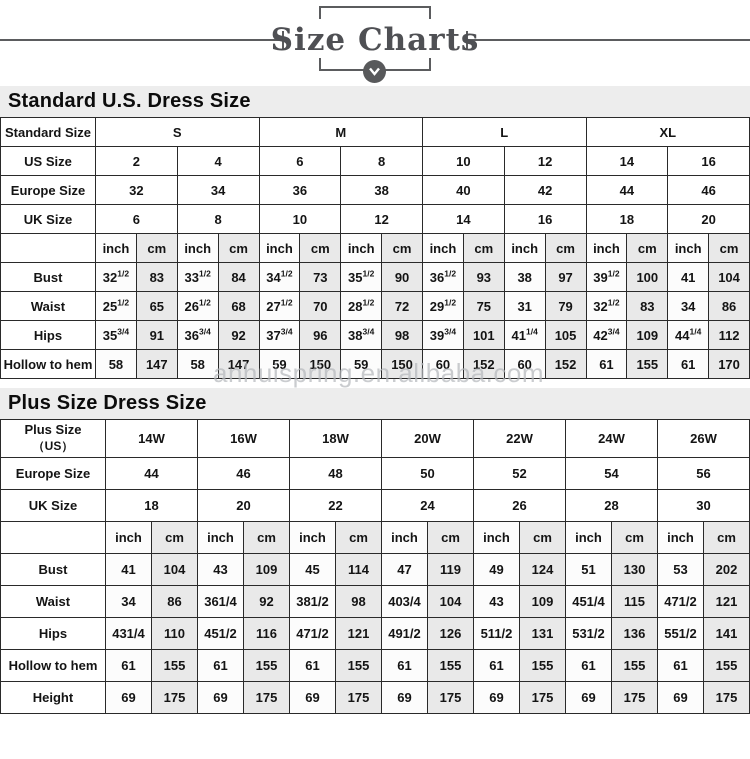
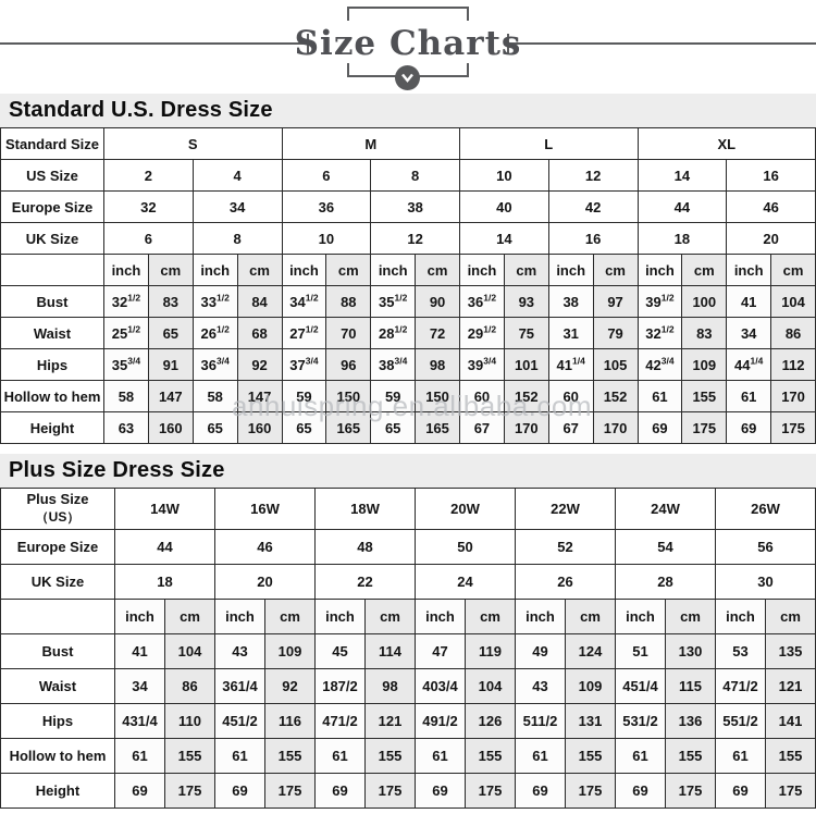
  Size Charts
  Standard U.S. Dress Size
  Standard Size	S	M	L	XL
  US Size	2	4	6	8	10	12	14	16
  Europe Size	32	34	36	38	40	42	44	46
  UK Size	6	8	10	12	14	16	18	20
  	inch	cm	inch	cm	inch	cm	inch	cm	inch	cm	inch	cm	inch	cm	inch	cm
- Bust	321/2	83	331/2	84	341/2	73	351/2	90	361/2	93	38	97	391/2	100	41	104
+ Bust	321/2	83	331/2	84	341/2	88	351/2	90	361/2	93	38	97	391/2	100	41	104
  Waist	251/2	65	261/2	68	271/2	70	281/2	72	291/2	75	31	79	321/2	83	34	86
  Hips	353/4	91	363/4	92	373/4	96	383/4	98	393/4	101	411/4	105	423/4	109	441/4	112
  Hollow to hem	58	147	58	147	59	150	59	150	60	152	60	152	61	155	61	170
+ Height	63	160	65	160	65	165	65	165	67	170	67	170	69	175	69	175
  Plus Size Dress Size
  Plus Size（US）	14W	16W	18W	20W	22W	24W	26W
  Europe Size	44	46	48	50	52	54	56
  UK Size	18	20	22	24	26	28	30
  	inch	cm	inch	cm	inch	cm	inch	cm	inch	cm	inch	cm	inch	cm
- Bust	41	104	43	109	45	114	47	119	49	124	51	130	53	202
+ Bust	41	104	43	109	45	114	47	119	49	124	51	130	53	135
- Waist	34	86	361/4	92	381/2	98	403/4	104	43	109	451/4	115	471/2	121
+ Waist	34	86	361/4	92	187/2	98	403/4	104	43	109	451/4	115	471/2	121
  Hips	431/4	110	451/2	116	471/2	121	491/2	126	511/2	131	531/2	136	551/2	141
  Hollow to hem	61	155	61	155	61	155	61	155	61	155	61	155	61	155
  Height	69	175	69	175	69	175	69	175	69	175	69	175	69	175
  anhuispring.en.alibaba.com
